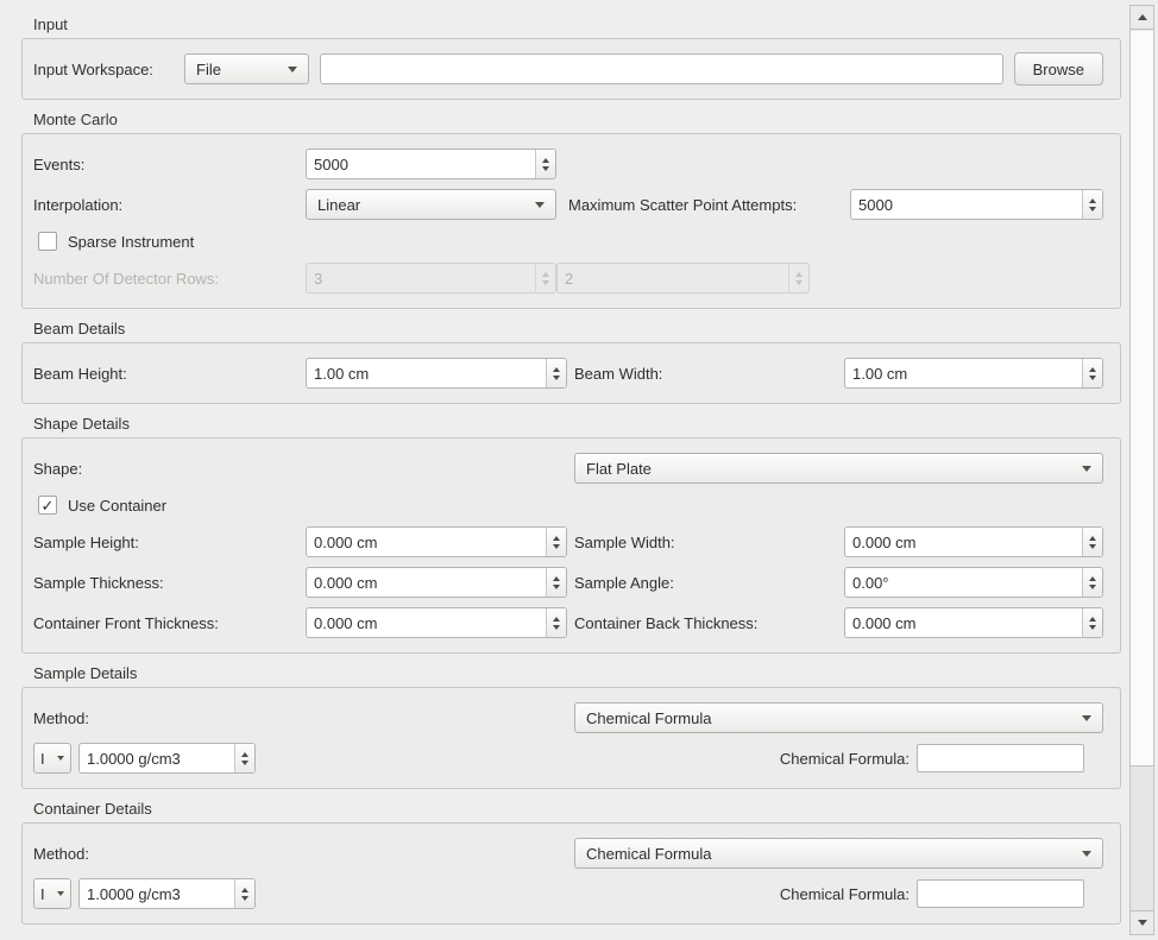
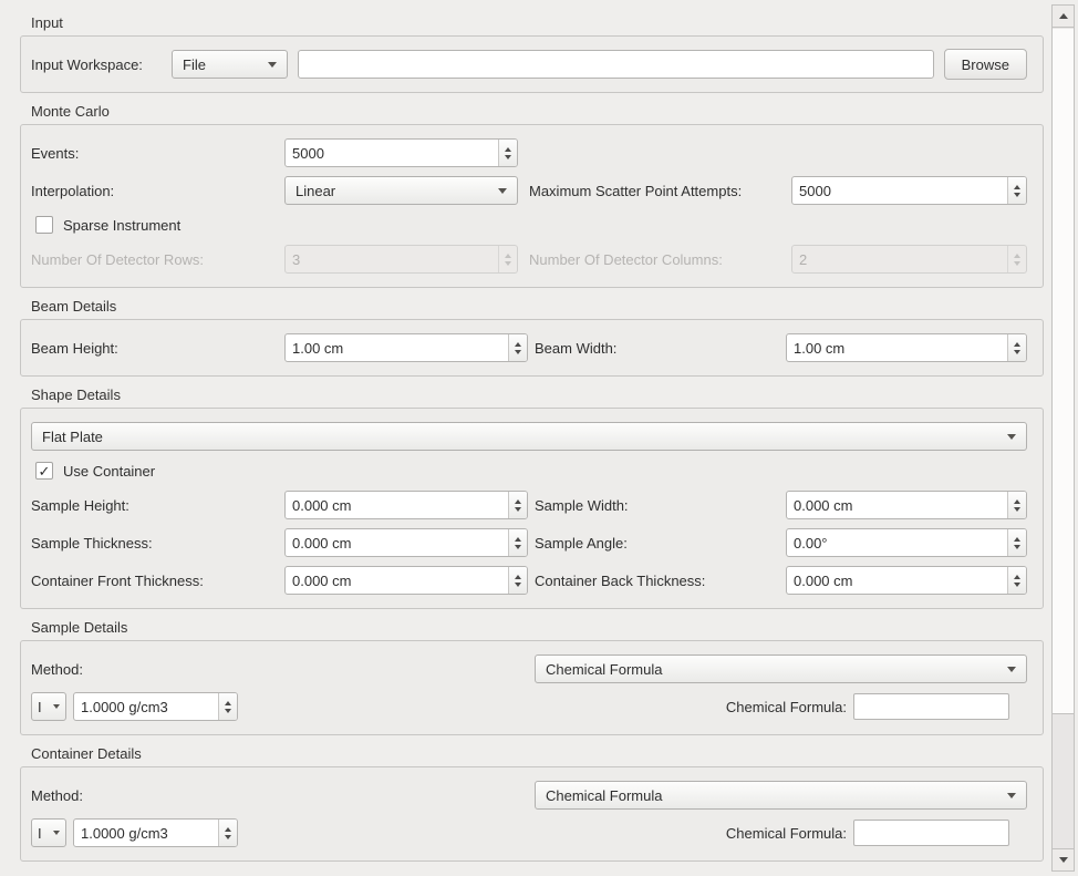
  Input
  Input Workspace:
  File
  Browse
  Monte Carlo
  Events:
  5000
  Interpolation:
  Linear
  Maximum Scatter Point Attempts:
  5000
  Sparse Instrument
  Number Of Detector Rows:
  3
+ Number Of Detector Columns:
  2
  Beam Details
  Beam Height:
  1.00 cm
  Beam Width:
  1.00 cm
  Shape Details
- Shape:
  Flat Plate
  ✓
  Use Container
  Sample Height:
  0.000 cm
  Sample Width:
  0.000 cm
  Sample Thickness:
  0.000 cm
  Sample Angle:
  0.00°
  Container Front Thickness:
  0.000 cm
  Container Back Thickness:
  0.000 cm
  Sample Details
  Method:
  Chemical Formula
  I
  1.0000 g/cm3
  Chemical Formula:
  Container Details
  Method:
  Chemical Formula
  I
  1.0000 g/cm3
  Chemical Formula:
